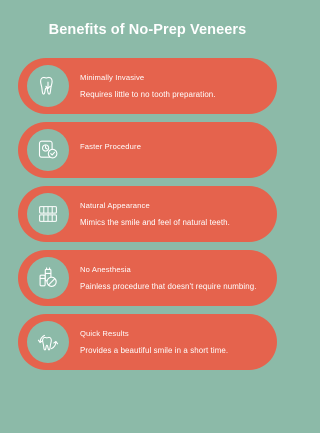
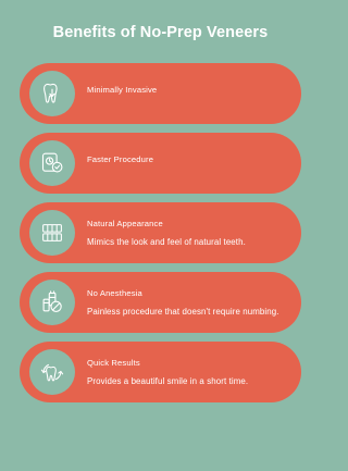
  Benefits of No-Prep Veneers
  Minimally Invasive
- Requires little to no tooth preparation.
  Faster Procedure
  Natural Appearance
- Mimics the smile and feel of natural teeth.
+ Mimics the look and feel of natural teeth.
  No Anesthesia
  Painless procedure that doesn't require numbing.
  Quick Results
  Provides a beautiful smile in a short time.
